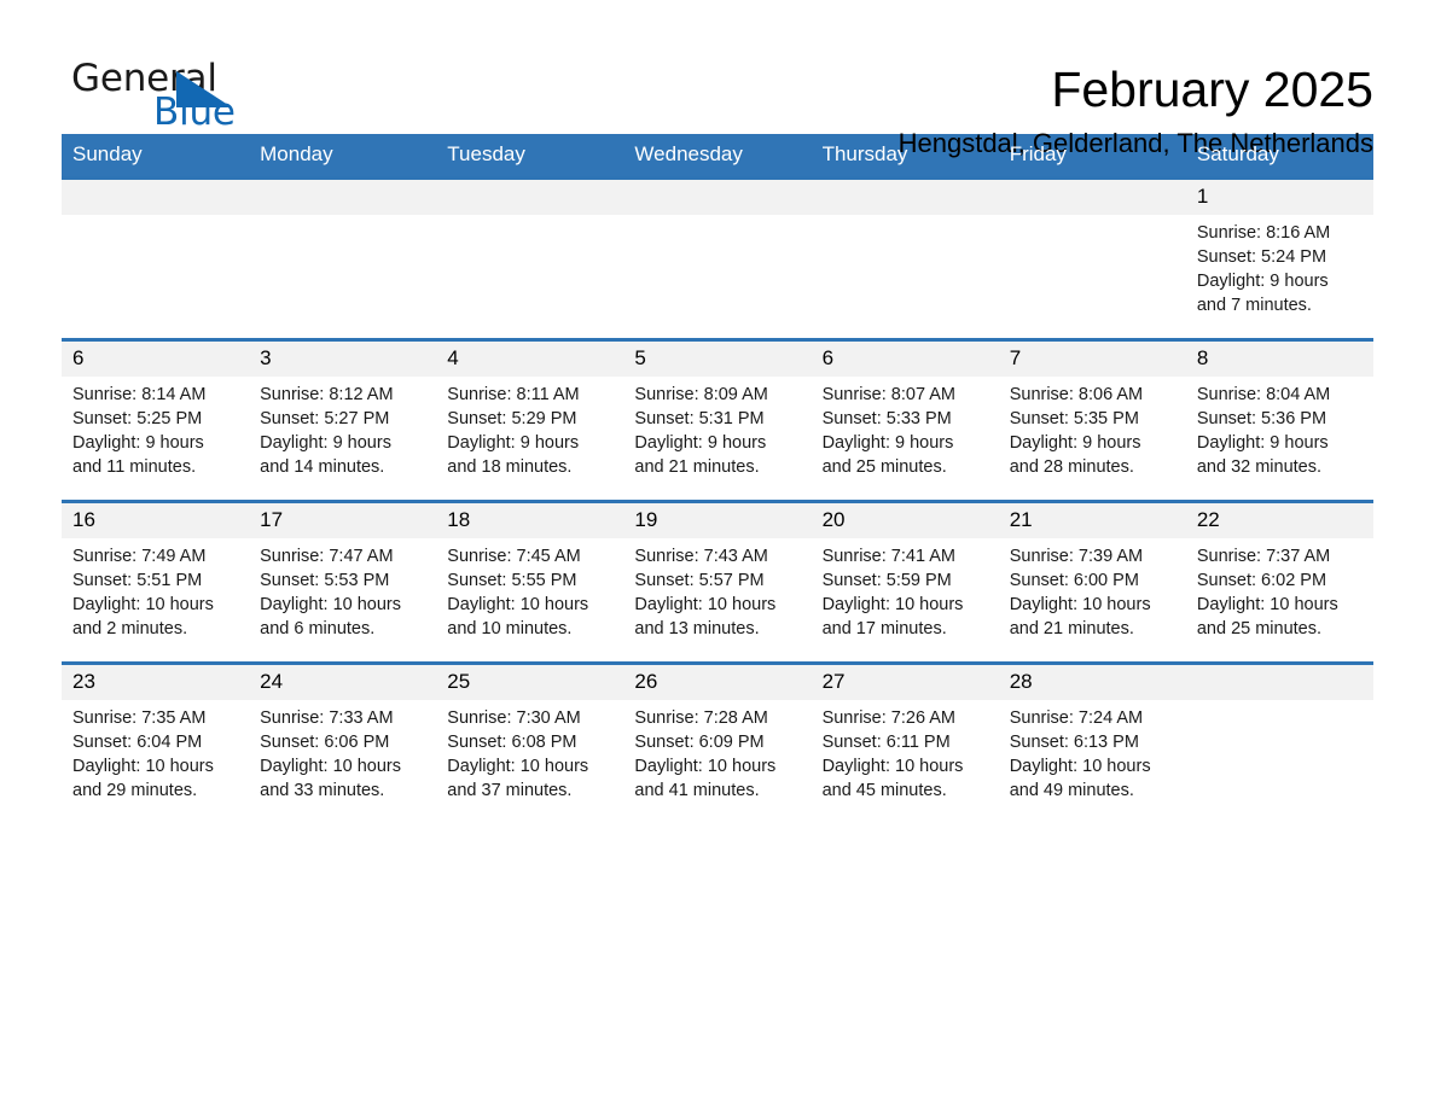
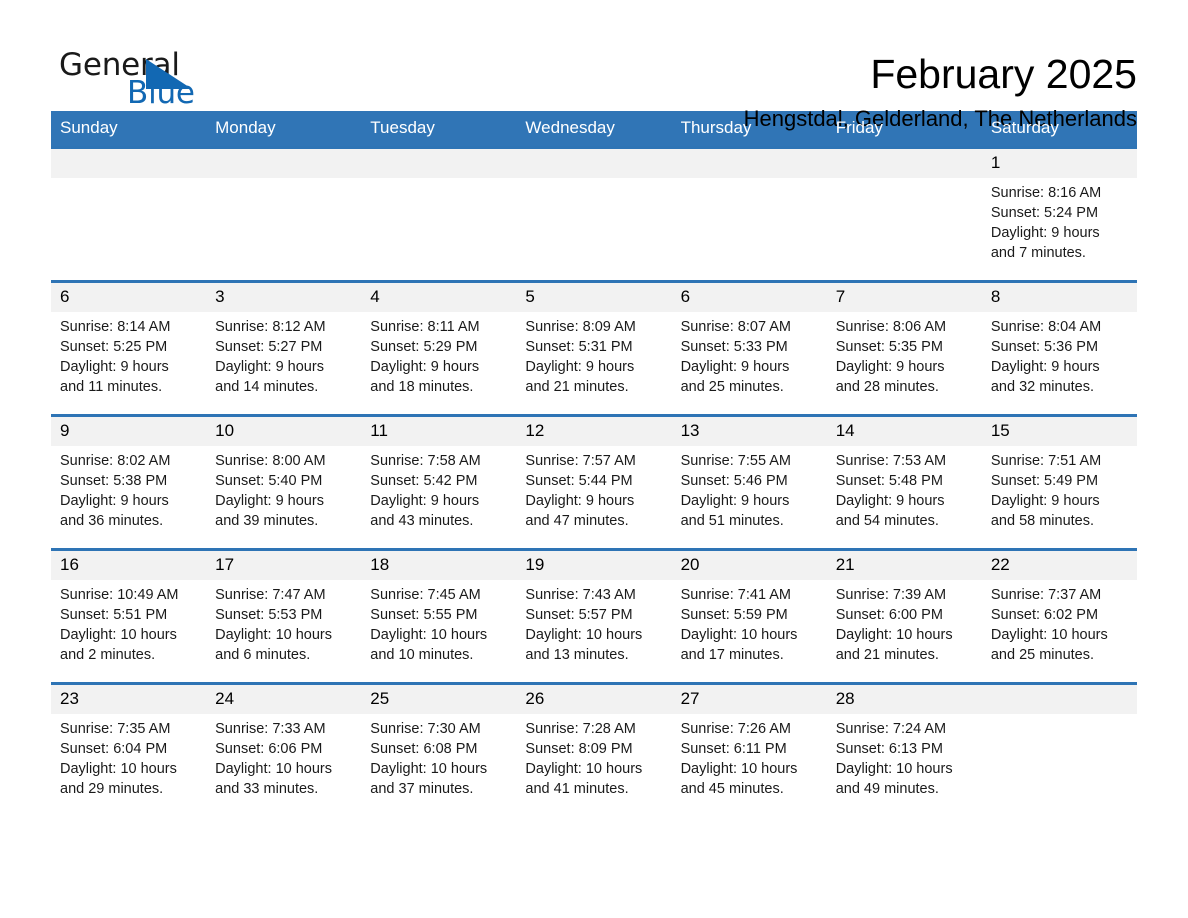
  Geneal
  Blue
  February 2025
  Hengstdalderland, Terlands
  Sunday	Monday	Tuesday	Wednesday	Thursday	Friday	Saturday
  						1Sunrise: 8:16 AMSunset: 5:24 PMDaylight: 9 hoursand 7 minutes.
  6Sunrise: 8:14 AMSunset: 5:25 PMDaylight: 9 hoursand 11 minutes.	3Sunrise: 8:12 AMSunset: 5:27 PMDaylight: 9 hoursand 14 minutes.	4Sunrise: 8:11 AMSunset: 5:29 PMDaylight: 9 hoursand 18 minutes.	5Sunrise: 8:09 AMSunset: 5:31 PMDaylight: 9 hoursand 21 minutes.	6Sunrise: 8:07 AMSunset: 5:33 PMDaylight: 9 hoursand 25 minutes.	7Sunrise: 8:06 AMSunset: 5:35 PMDaylight: 9 hoursand 28 minutes.	8Sunrise: 8:04 AMSunset: 5:36 PMDaylight: 9 hoursand 32 minutes.
+ 9Sunrise: 8:02 AMSunset: 5:38 PMDaylight: 9 hoursand 36 minutes.	10Sunrise: 8:00 AMSunset: 5:40 PMDaylight: 9 hoursand 39 minutes.	11Sunrise: 7:58 AMSunset: 5:42 PMDaylight: 9 hoursand 43 minutes.	12Sunrise: 7:57 AMSunset: 5:44 PMDaylight: 9 hoursand 47 minutes.	13Sunrise: 7:55 AMSunset: 5:46 PMDaylight: 9 hoursand 51 minutes.	14Sunrise: 7:53 AMSunset: 5:48 PMDaylight: 9 hoursand 54 minutes.	15Sunrise: 7:51 AMSunset: 5:49 PMDaylight: 9 hoursand 58 minutes.
- 16Sunrise: 7:49 AMSunset: 5:51 PMDaylight: 10 hoursand 2 minutes.	17Sunrise: 7:47 AMSunset: 5:53 PMDaylight: 10 hoursand 6 minutes.	18Sunrise: 7:45 AMSunset: 5:55 PMDaylight: 10 hoursand 10 minutes.	19Sunrise: 7:43 AMSunset: 5:57 PMDaylight: 10 hoursand 13 minutes.	20Sunrise: 7:41 AMSunset: 5:59 PMDaylight: 10 hoursand 17 minutes.	21Sunrise: 7:39 AMSunset: 6:00 PMDaylight: 10 hoursand 21 minutes.	22Sunrise: 7:37 AMSunset: 6:02 PMDaylight: 10 hoursand 25 minutes.
+ 16Sunrise: 10:49 AMSunset: 5:51 PMDaylight: 10 hoursand 2 minutes.	17Sunrise: 7:47 AMSunset: 5:53 PMDaylight: 10 hoursand 6 minutes.	18Sunrise: 7:45 AMSunset: 5:55 PMDaylight: 10 hoursand 10 minutes.	19Sunrise: 7:43 AMSunset: 5:57 PMDaylight: 10 hoursand 13 minutes.	20Sunrise: 7:41 AMSunset: 5:59 PMDaylight: 10 hoursand 17 minutes.	21Sunrise: 7:39 AMSunset: 6:00 PMDaylight: 10 hoursand 21 minutes.	22Sunrise: 7:37 AMSunset: 6:02 PMDaylight: 10 hoursand 25 minutes.
- 23Sunrise: 7:35 AMSunset: 6:04 PMDaylight: 10 hoursand 29 minutes.	24Sunrise: 7:33 AMSunset: 6:06 PMDaylight: 10 hoursand 33 minutes.	25Sunrise: 7:30 AMSunset: 6:08 PMDaylight: 10 hoursand 37 minutes.	26Sunrise: 7:28 AMSunset: 6:09 PMDaylight: 10 hoursand 41 minutes.	27Sunrise: 7:26 AMSunset: 6:11 PMDaylight: 10 hoursand 45 minutes.	28Sunrise: 7:24 AMSunset: 6:13 PMDaylight: 10 hoursand 49 minutes.
+ 23Sunrise: 7:35 AMSunset: 6:04 PMDaylight: 10 hoursand 29 minutes.	24Sunrise: 7:33 AMSunset: 6:06 PMDaylight: 10 hoursand 33 minutes.	25Sunrise: 7:30 AMSunset: 6:08 PMDaylight: 10 hoursand 37 minutes.	26Sunrise: 7:28 AMSunset: 8:09 PMDaylight: 10 hoursand 41 minutes.	27Sunrise: 7:26 AMSunset: 6:11 PMDaylight: 10 hoursand 45 minutes.	28Sunrise: 7:24 AMSunset: 6:13 PMDaylight: 10 hoursand 49 minutes.
